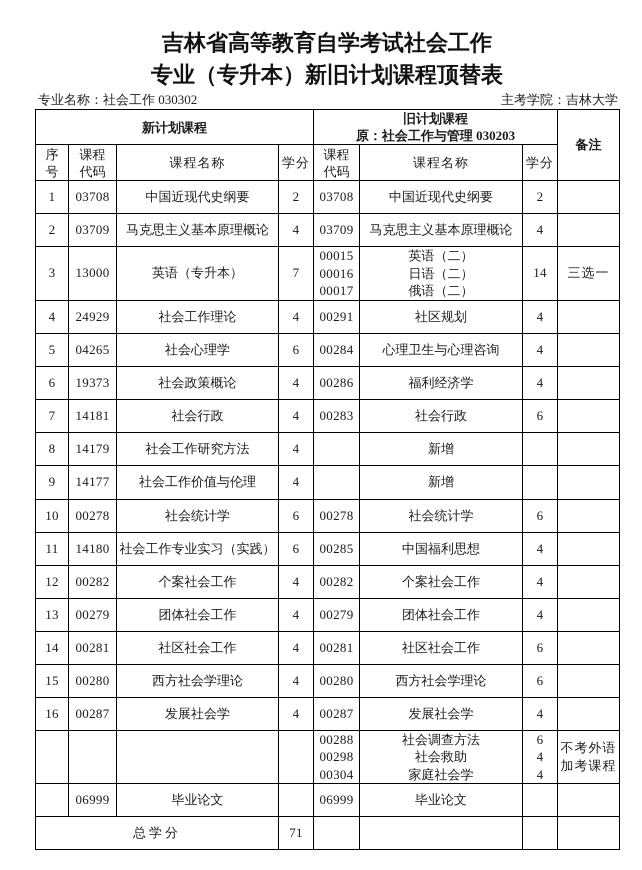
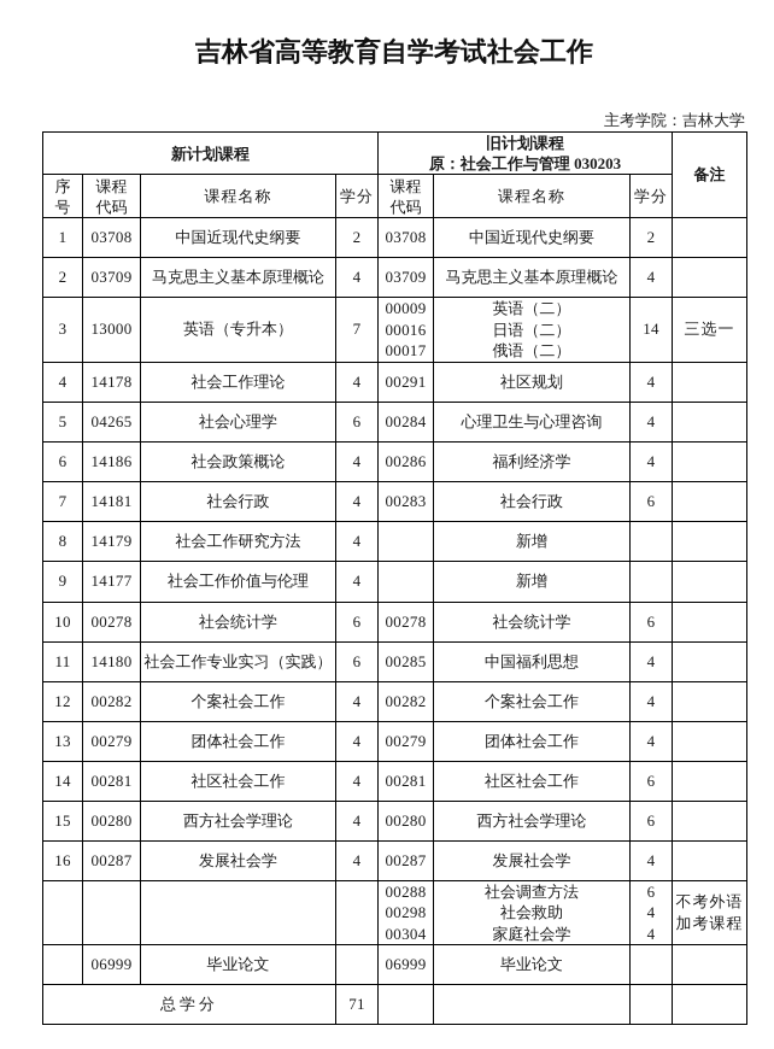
  吉林省高等教育自学考试社会工作
- 专业（专升本）新旧计划课程顶替表
- 专业名称：社会工作 030302
  主考学院：吉林大学
  新计划课程	旧计划课程 原：社会工作与管理 030203	备注
  序 号	课程 代码	课程名称	学分	课程 代码	课程名称	学分
  1	03708	中国近现代史纲要	2	03708	中国近现代史纲要	2
  2	03709	马克思主义基本原理概论	4	03709	马克思主义基本原理概论	4
- 3	13000	英语（专升本）	7	00015 00016 00017	英语（二） 日语（二） 俄语（二）	14	三选一
+ 3	13000	英语（专升本）	7	00009 00016 00017	英语（二） 日语（二） 俄语（二）	14	三选一
- 4	24929	社会工作理论	4	00291	社区规划	4
+ 4	14178	社会工作理论	4	00291	社区规划	4
  5	04265	社会心理学	6	00284	心理卫生与心理咨询	4
- 6	19373	社会政策概论	4	00286	福利经济学	4
+ 6	14186	社会政策概论	4	00286	福利经济学	4
  7	14181	社会行政	4	00283	社会行政	6
  8	14179	社会工作研究方法	4		新增
  9	14177	社会工作价值与伦理	4		新增
  10	00278	社会统计学	6	00278	社会统计学	6
  11	14180	社会工作专业实习（实践）	6	00285	中国福利思想	4
  12	00282	个案社会工作	4	00282	个案社会工作	4
  13	00279	团体社会工作	4	00279	团体社会工作	4
  14	00281	社区社会工作	4	00281	社区社会工作	6
  15	00280	西方社会学理论	4	00280	西方社会学理论	6
  16	00287	发展社会学	4	00287	发展社会学	4
  				00288 00298 00304	社会调查方法 社会救助 家庭社会学	6 4 4	不考外语 加考课程
  	06999	毕业论文		06999	毕业论文
  总学分	71
